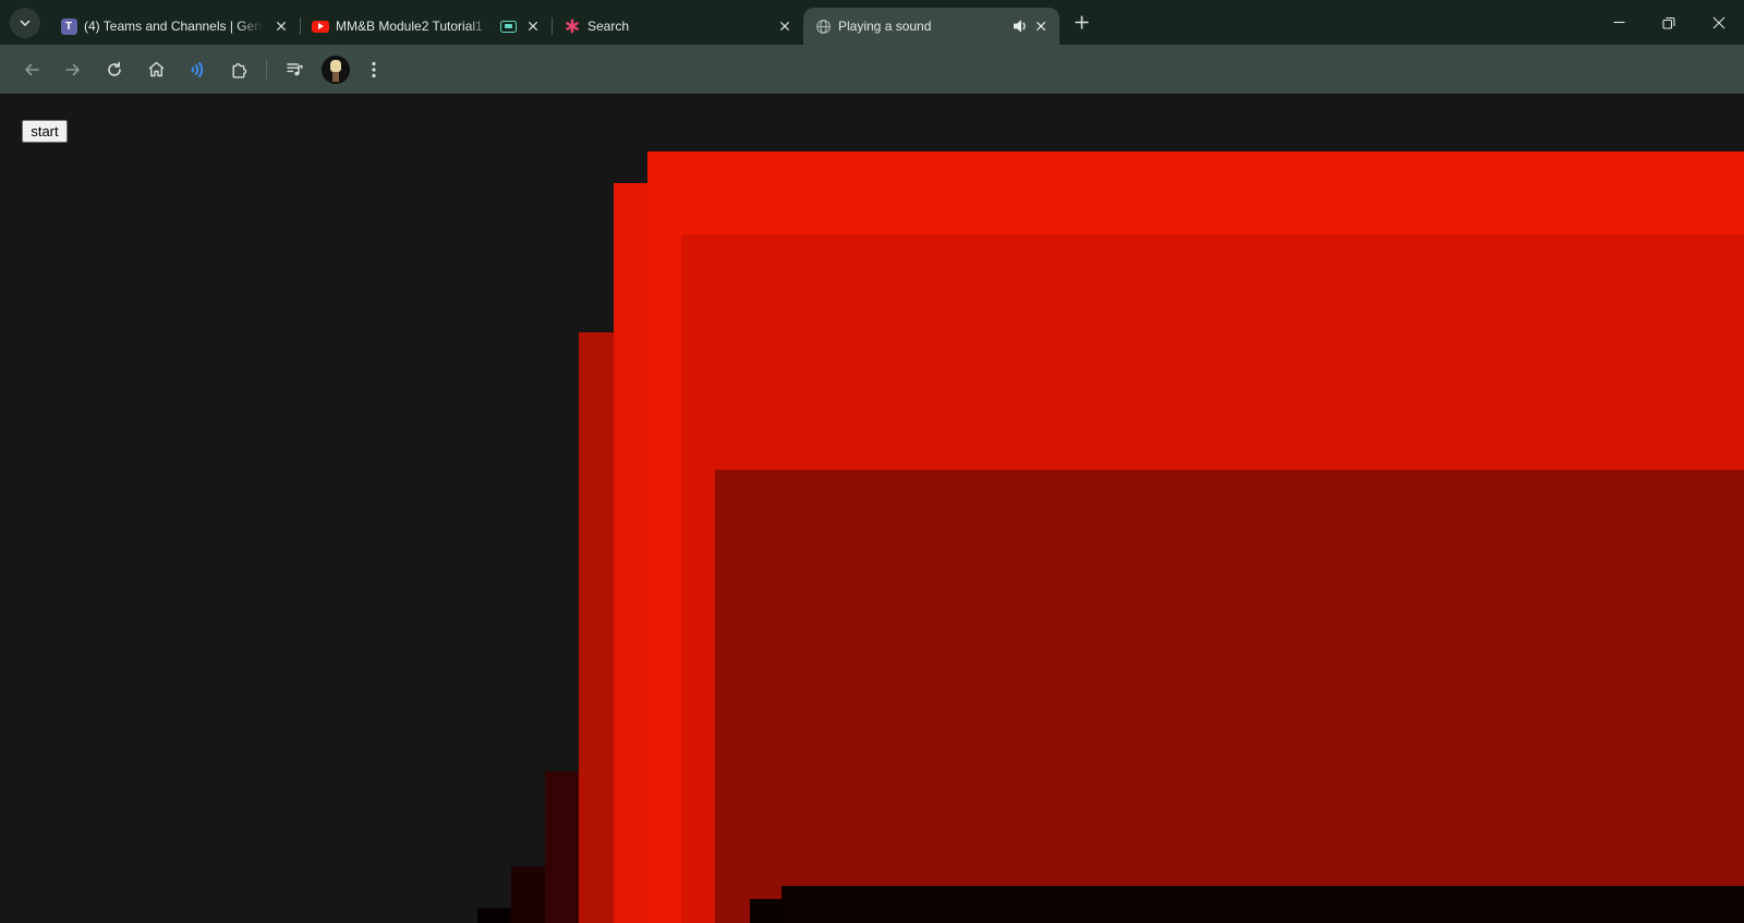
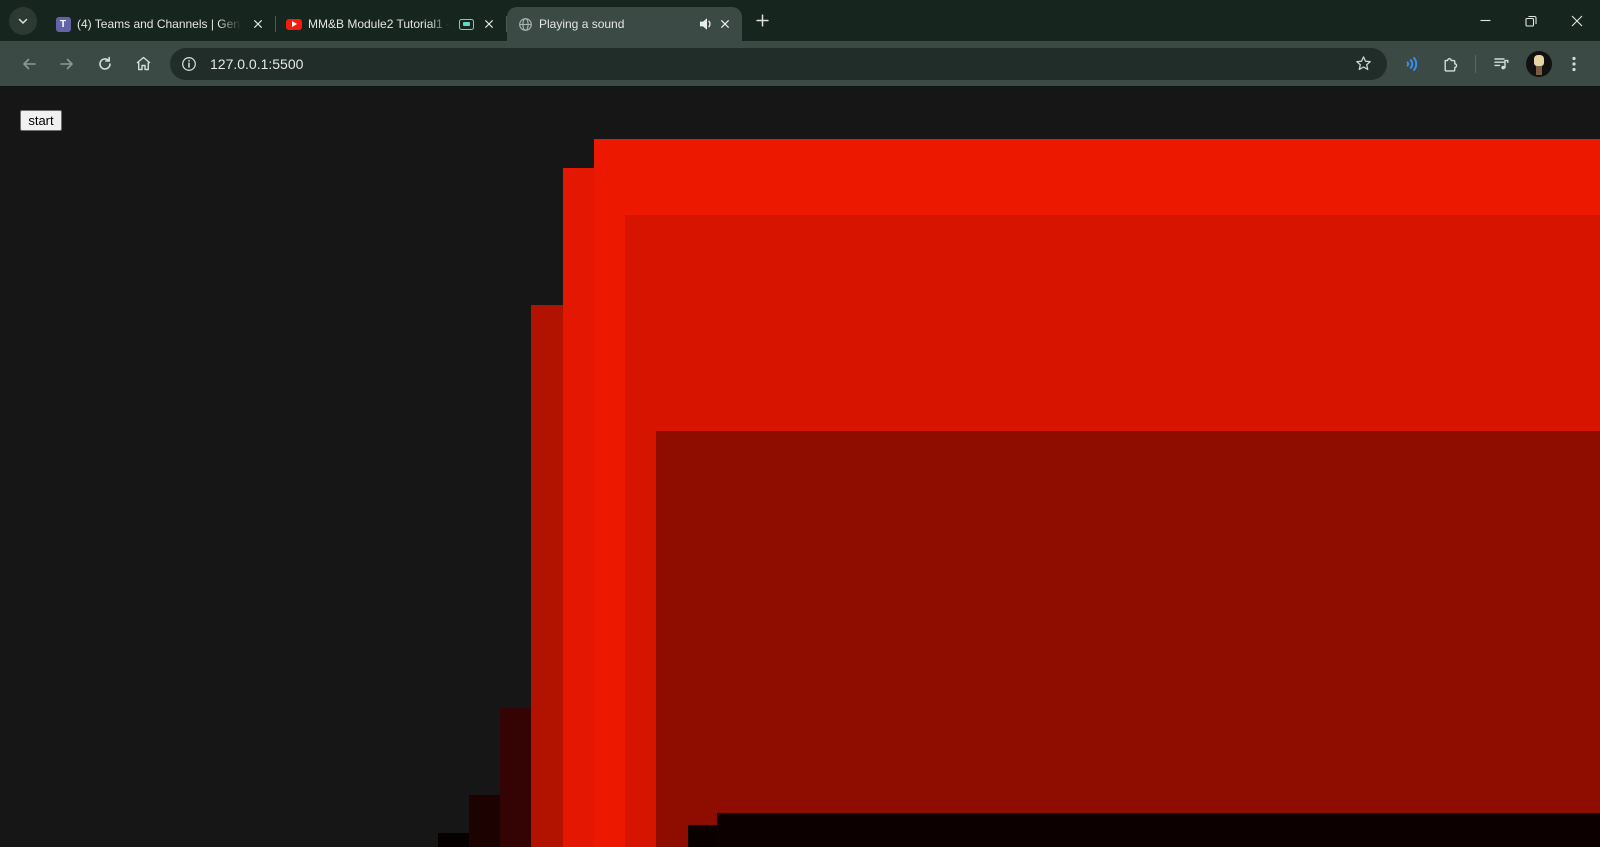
  T
  (4) Teams and Channels | Gen
  MM&B Module2 Tutorial1 -
- Search
  Playing a sound
+ 127.0.0.1:5500
  start
